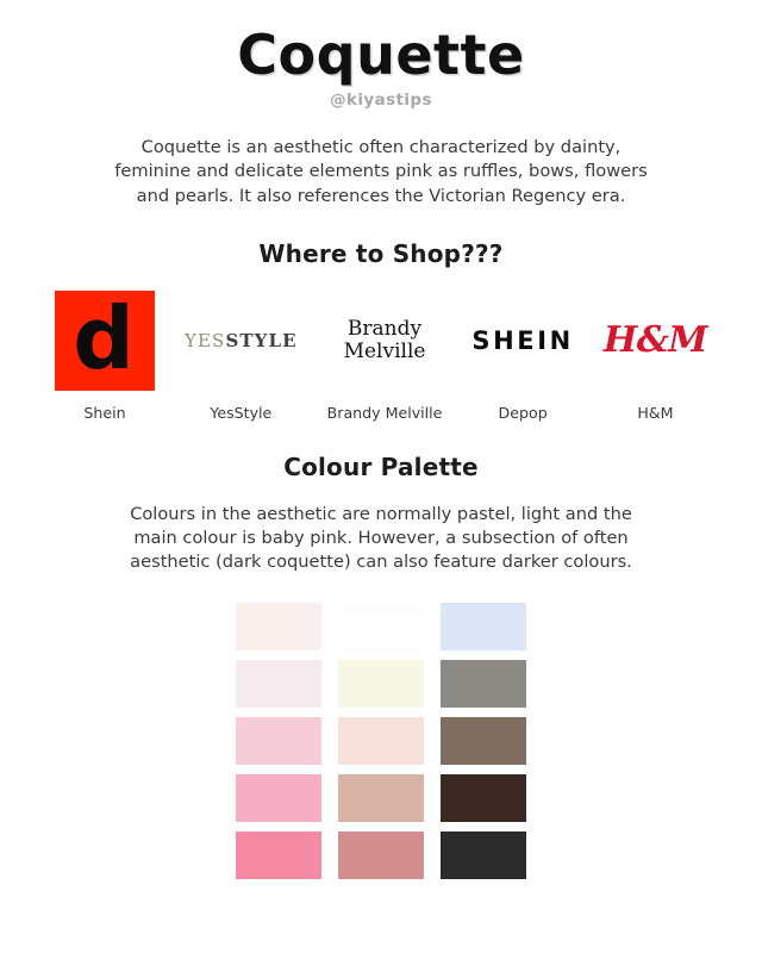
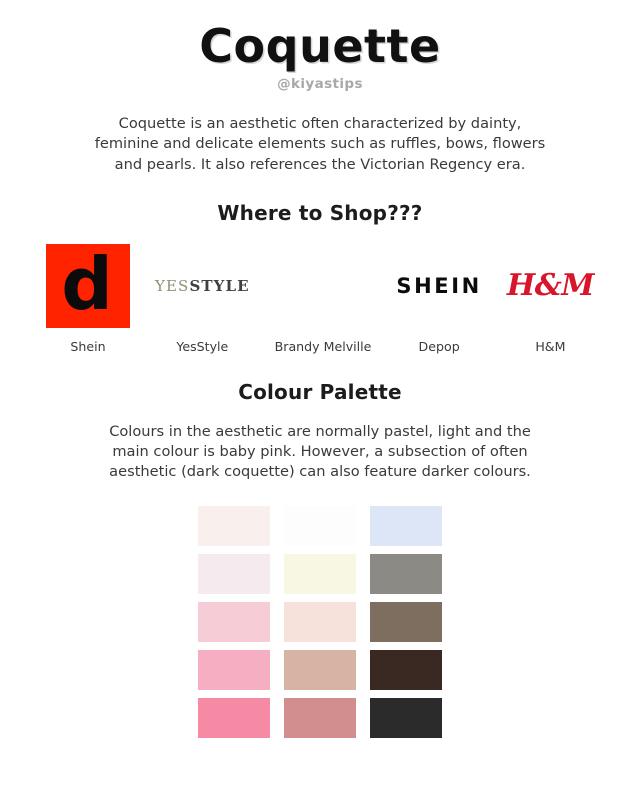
  Coquette
  @kiyastips
- Coquette is an aesthetic often characterized by dainty, feminine and delicate elements pink as ruffles, bows, flowers and pearls. It also references the Victorian Regency era.
+ Coquette is an aesthetic often characterized by dainty, feminine and delicate elements such as ruffles, bows, flowers and pearls. It also references the Victorian Regency era.
  Where to Shop???
  d
  Shein
  YESSTYLE
  YesStyle
- Brandy
- Melville
  Brandy Melville
  SHEIN
  Depop
  H&M
  H&M
  Colour Palette
  Colours in the aesthetic are normally pastel, light and the main colour is baby pink. However, a subsection of often aesthetic (dark coquette) can also feature darker colours.
